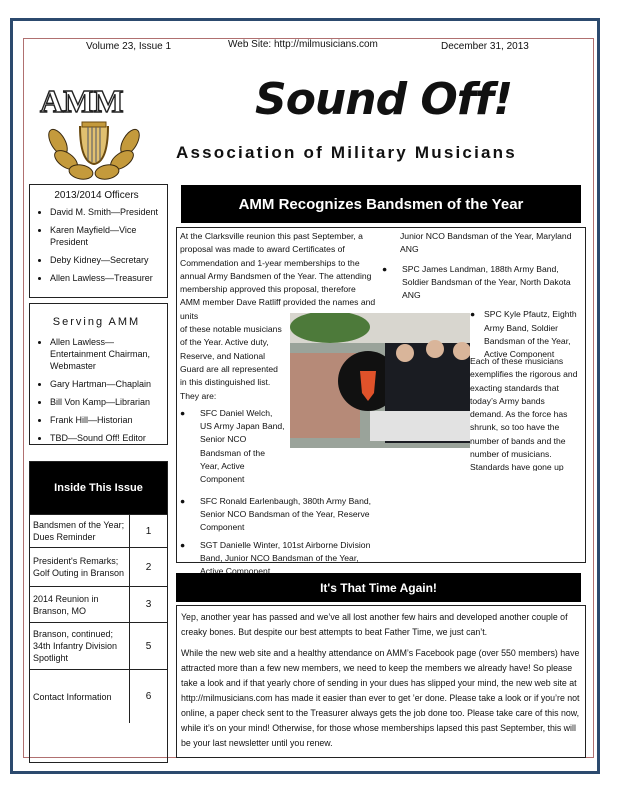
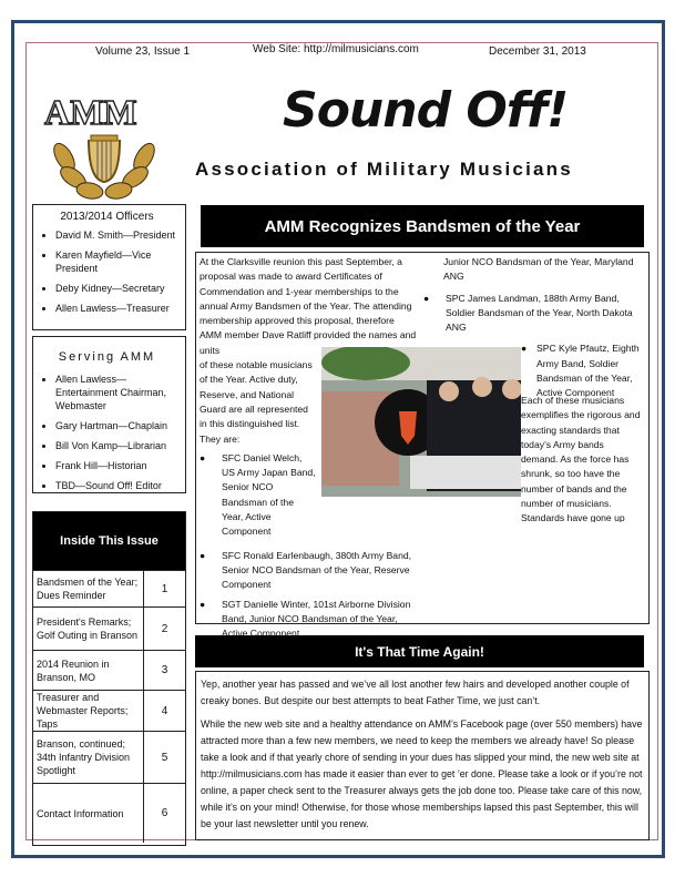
  Volume 23, Issue 1
  Web Site: http://milmusicians.com
  December 31, 2013
  AMM
  Sound Off!
  Association of Military Musicians
  2013/2014 Officers
  David M. Smith—President
  Karen Mayfield—Vice President
  Deby Kidney—Secretary
  Allen Lawless—Treasurer
  Serving AMM
  Allen Lawless—Entertainment Chairman, Webmaster
  Gary Hartman—Chaplain
  Bill Von Kamp—Librarian
  Frank Hill—Historian
  TBD—Sound Off! Editor
  Inside This Issue
  Bandsmen of the Year; Dues Reminder
  1
  President's Remarks; Golf Outing in Branson
  2
  2014 Reunion in Branson, MO
  3
+ Treasurer and Webmaster Reports; Taps
+ 4
  Branson, continued; 34th Infantry Division Spotlight
  5
  Contact Information
  6
  AMM Recognizes Bandsmen of the Year
  At the Clarksville reunion this past September, a proposal was made to award Certificates of Commendation and 1-year memberships to the annual Army Bandsmen of the Year. The attending membership approved this proposal, therefore AMM member Dave Ratliff provided the names and units
  of these notable musicians of the Year. Active duty, Reserve, and National Guard are all represented in this distinguished list. They are:
  ●
  SFC Daniel Welch, US Army Japan Band, Senior NCO Bandsman of the Year, Active Component
  ●
  SFC Ronald Earlenbaugh, 380th Army Band, Senior NCO Bandsman of the Year, Reserve Component
  ●
  SGT Danielle Winter, 101st Airborne Division Band, Junior NCO Bandsman of the Year, Active Component
  Junior NCO Bandsman of the Year, Maryland ANG
  ●
  SPC James Landman, 188th Army Band, Soldier Bandsman of the Year, North Dakota ANG
  ●
  SPC Kyle Pfautz, Eighth Army Band, Soldier Bandsman of the Year, Active Component
  It's That Time Again!
  Yep, another year has passed and we’ve all lost another few hairs and developed another couple of creaky bones. But despite our best attempts to beat Father Time, we just can’t.
  While the new web site and a healthy attendance on AMM’s Facebook page (over 550 members) have attracted more than a few new members, we need to keep the members we already have! So please take a look and if that yearly chore of sending in your dues has slipped your mind, the new web site at http://milmusicians.com has made it easier than ever to get ’er done. Please take a look or if you’re not online, a paper check sent to the Treasurer always gets the job done too. Please take care of this now, while it’s on your mind! Otherwise, for those whose memberships lapsed this past September, this will be your last newsletter until you renew.
